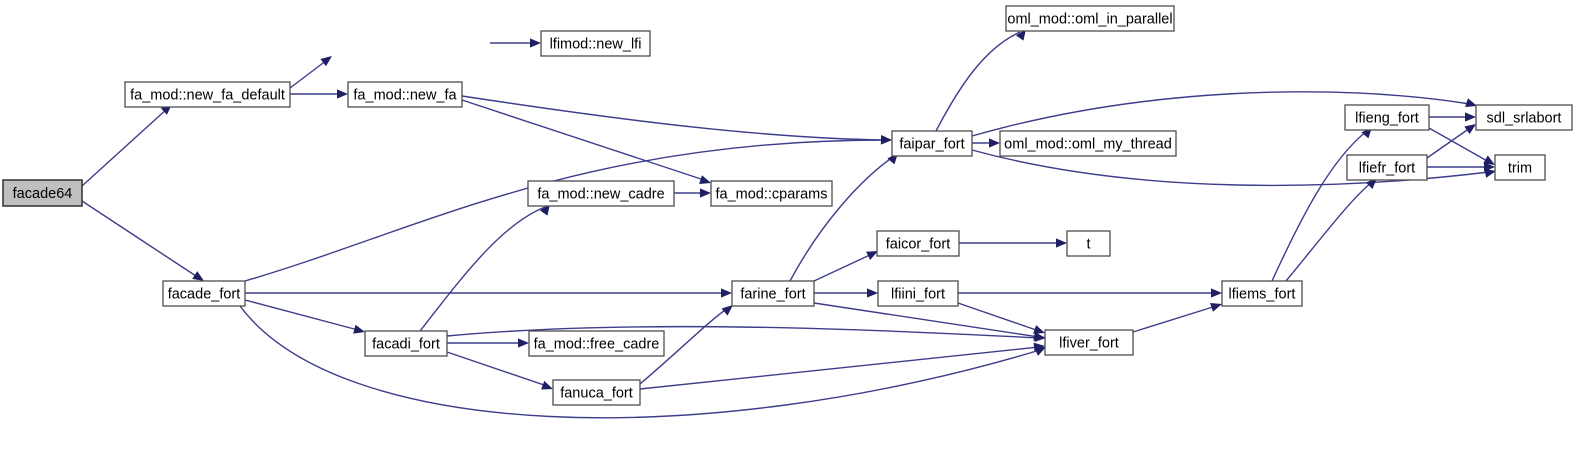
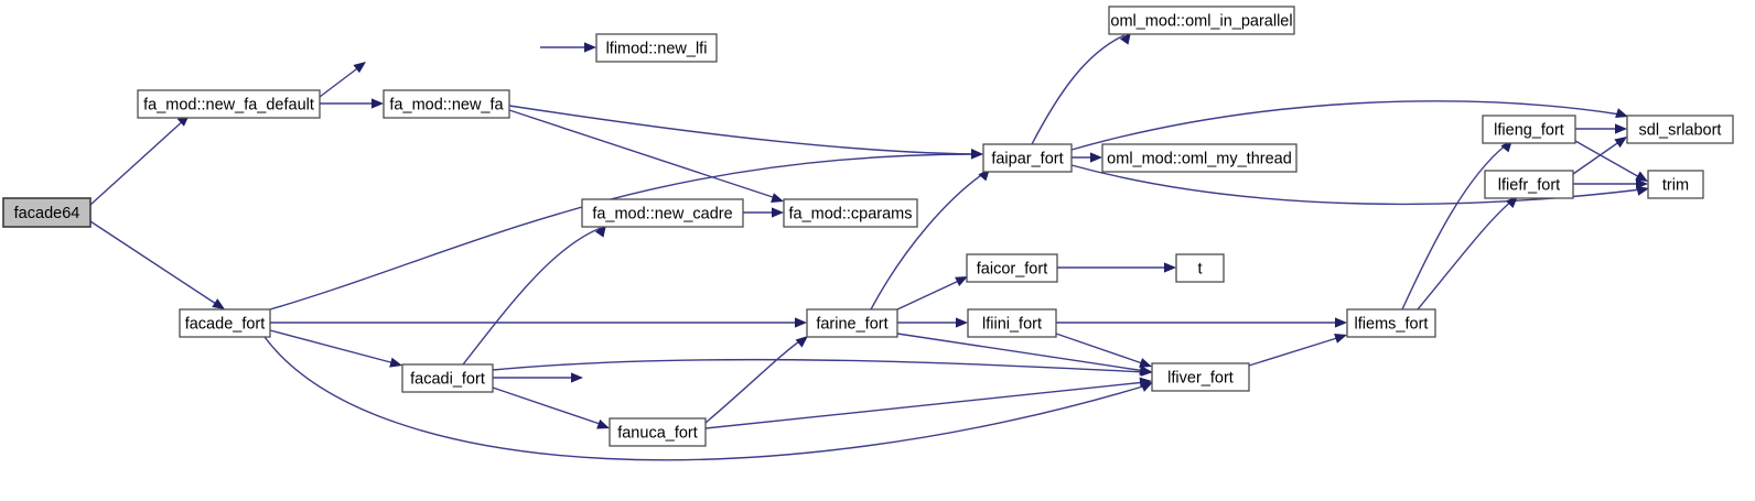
  facade64
  fa_mod::new_fa_default
  lfimod::new_lfi
  fa_mod::new_fa
  fa_mod::new_cadre
  fa_mod::cparams
  faipar_fort
  oml_mod::oml_in_parallel
  oml_mod::oml_my_thread
  lfieng_fort
  sdl_srlabort
  lfiefr_fort
  trim
  faicor_fort
  t
  facade_fort
  farine_fort
  lfiini_fort
  lfiems_fort
  facadi_fort
- fa_mod::free_cadre
  lfiver_fort
  fanuca_fort
